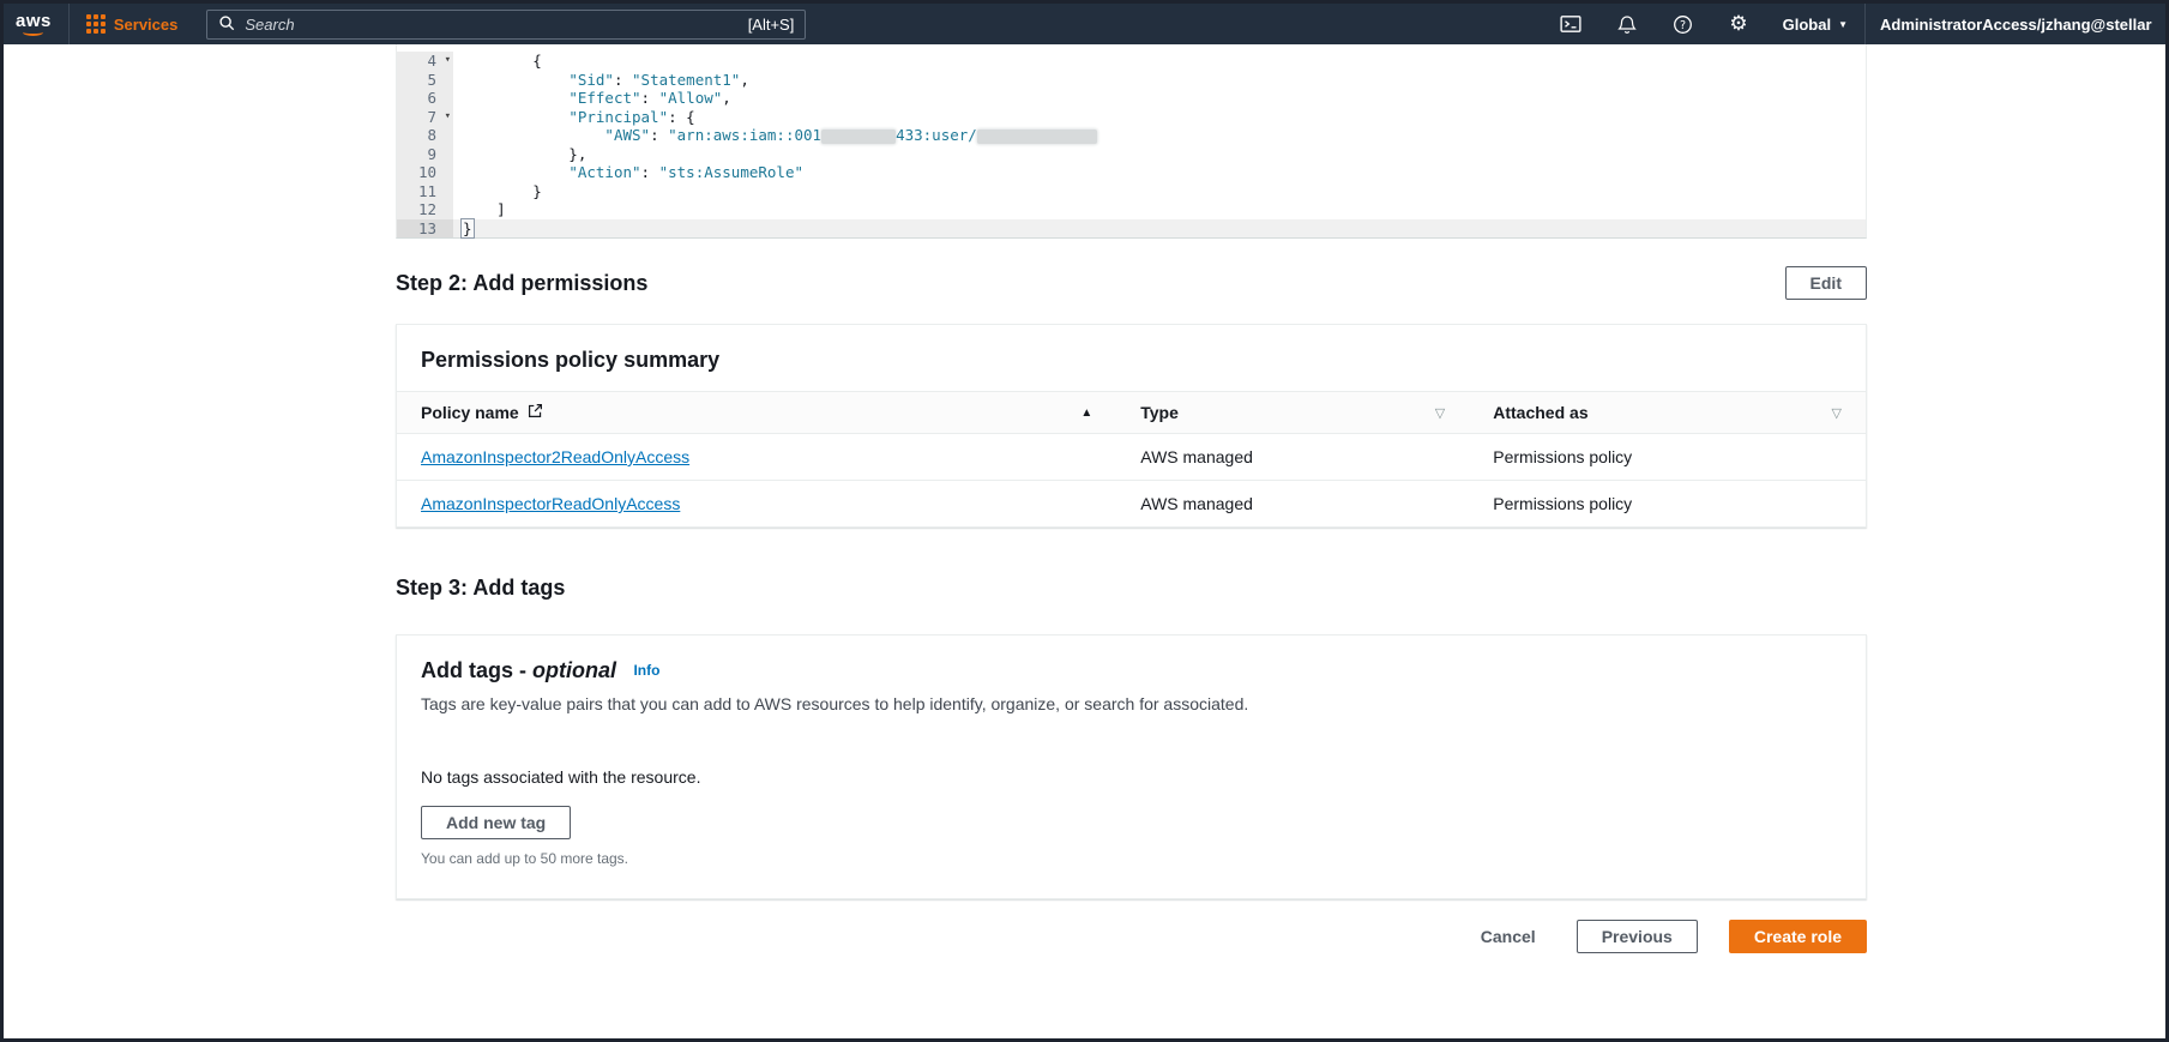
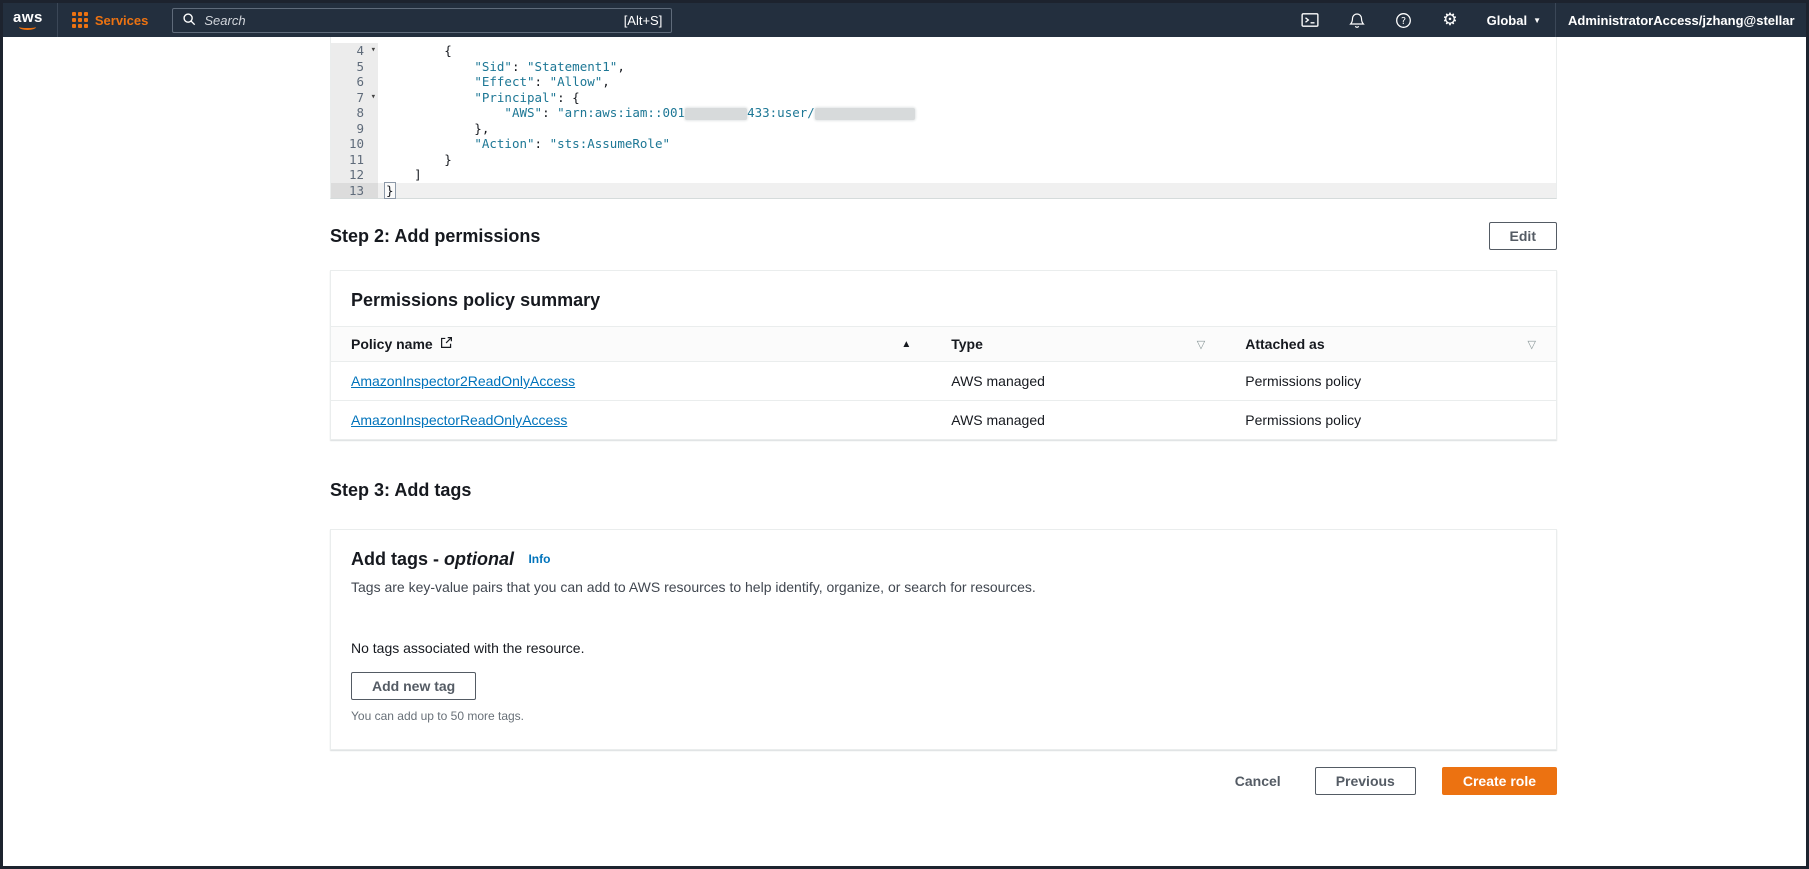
  aws
  Services
  Search
  [Alt+S]
  ?
  ⚙
  Global
  ▼
  AdministratorAccess/jzhang@stellar
  4
  ▾
  5
  6
  7
  ▾
  8
  9
  10
  11
  12
  13
  {
  "Sid": "Statement1",
  "Effect": "Allow",
  "Principal": {
  "AWS": "arn:aws:iam::001 433:user/
  },
  "Action": "sts:AssumeRole"
  }
  ]
  }
  Step 2: Add permissions
  Edit
  Permissions policy summary
  Policy name ▲	Type ▽	Attached as ▽
  AmazonInspector2ReadOnlyAccess	AWS managed	Permissions policy
  AmazonInspectorReadOnlyAccess	AWS managed	Permissions policy
  Step 3: Add tags
  Add tags - optional Info
- Tags are key-value pairs that you can add to AWS resources to help identify, organize, or search for associated.
+ Tags are key-value pairs that you can add to AWS resources to help identify, organize, or search for resources.
  No tags associated with the resource.
  Add new tag
  You can add up to 50 more tags.
  Cancel
  Previous
  Create role
